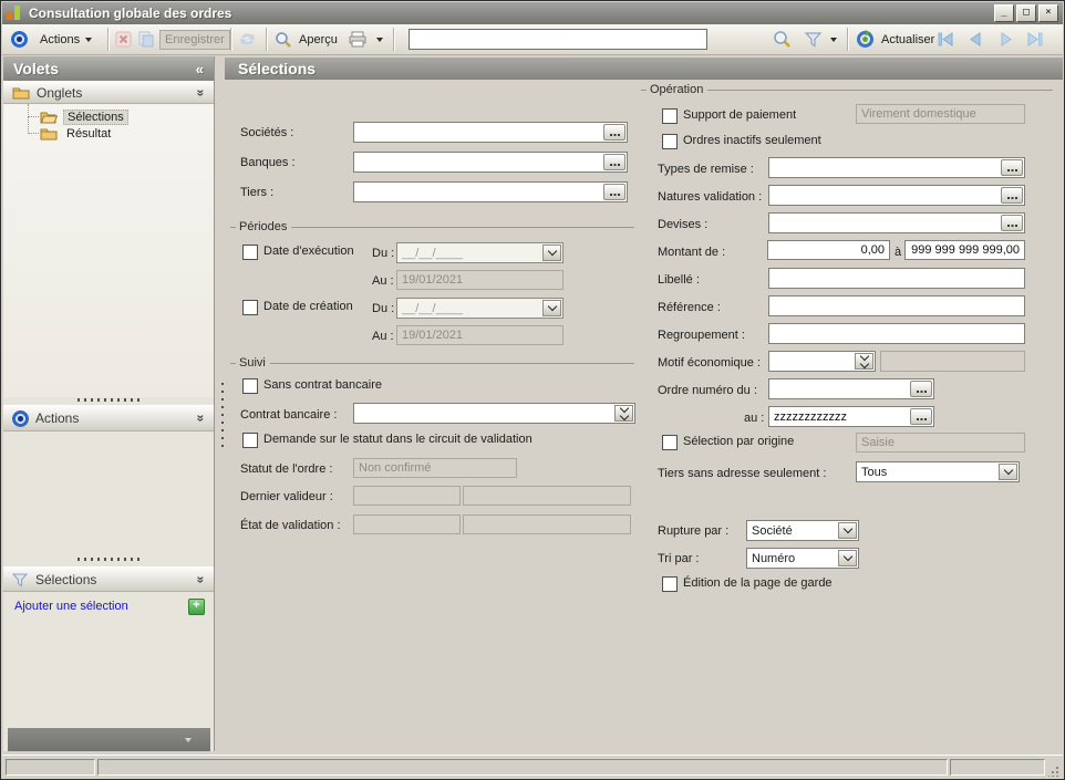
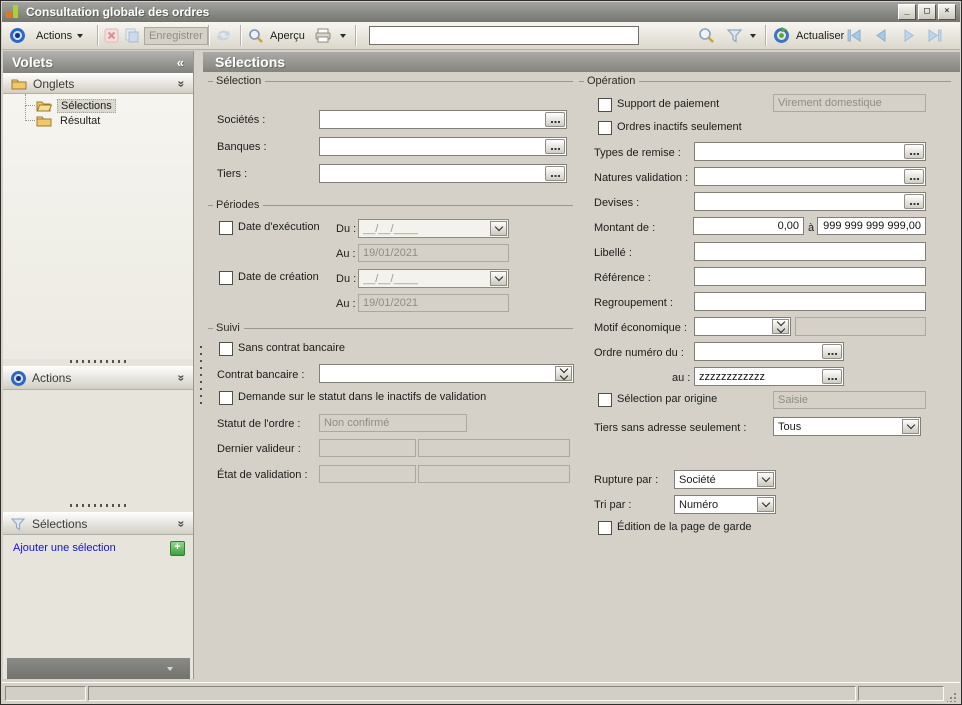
  Consultation globale des ordres
  _
  □
  ×
  Actions
  Enregistrer
  Aperçu
  Actualiser
  Volets
  «
  Onglets
  Sélections
  Résultat
  Actions
  Sélections
  Ajouter une sélection
  +
  Sélections
+ Sélection
  Sociétés :
  Banques :
  Tiers :
  Périodes
  Date d'exécution
  Du :
  __/__/____
  Au :
  19/01/2021
  Date de création
  Du :
  __/__/____
  Au :
  19/01/2021
  Suivi
  Sans contrat bancaire
  Contrat bancaire :
- Demande sur le statut dans le circuit de validation
+ Demande sur le statut dans le inactifs de validation
  Statut de l'ordre :
  Non confirmé
  Dernier valideur :
  État de validation :
  Opération
  Support de paiement
  Virement domestique
  Ordres inactifs seulement
  Types de remise :
  Natures validation :
  Devises :
  Montant de :
  0,00
  à
  999 999 999 999,00
  Libellé :
  Référence :
  Regroupement :
  Motif économique :
  Ordre numéro du :
  au :
  zzzzzzzzzzzz
  Sélection par origine
  Saisie
  Tiers sans adresse seulement :
  Tous
  Rupture par :
  Société
  Tri par :
  Numéro
  Édition de la page de garde
